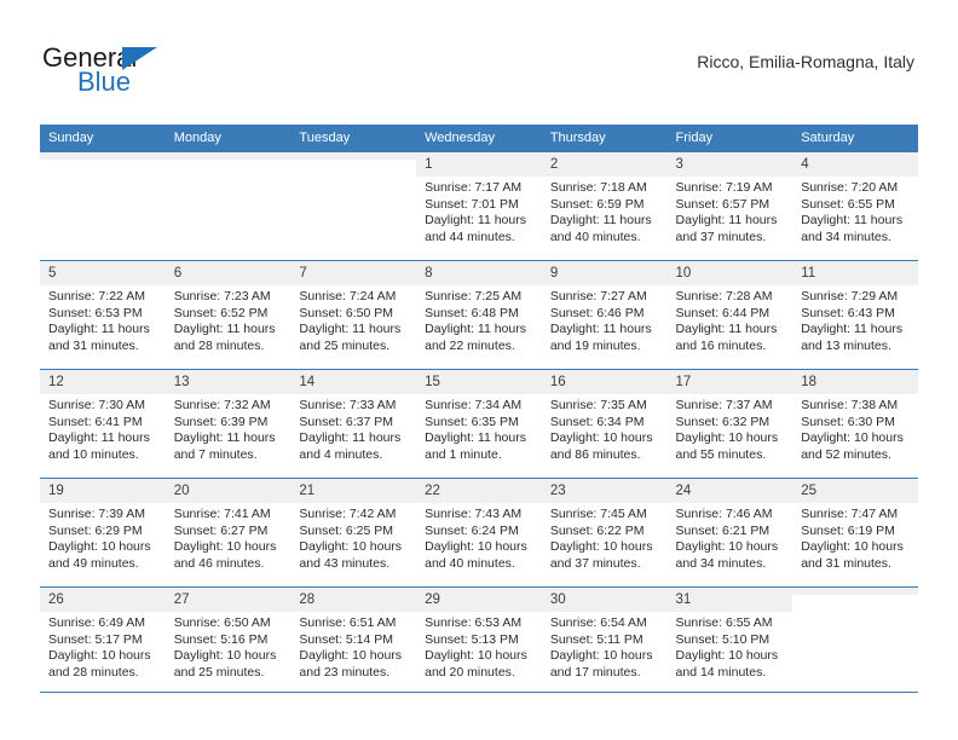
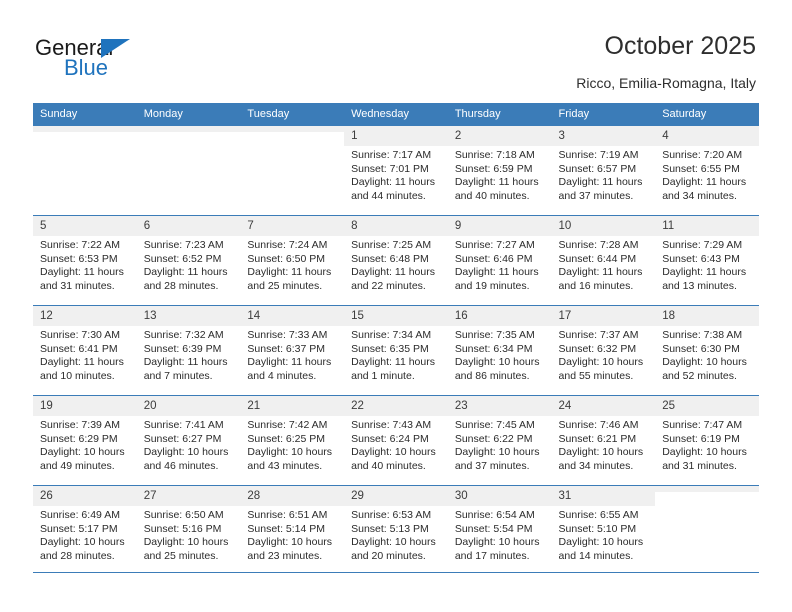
  General
  Blue
+ October 2025
  Ricco, Emilia-Romagna, Italy
  Sunday	Monday	Tuesday	Wednesday	Thursday	Friday	Saturday
  			1Sunrise: 7:17 AMSunset: 7:01 PMDaylight: 11 hoursand 44 minutes.	2Sunrise: 7:18 AMSunset: 6:59 PMDaylight: 11 hoursand 40 minutes.	3Sunrise: 7:19 AMSunset: 6:57 PMDaylight: 11 hoursand 37 minutes.	4Sunrise: 7:20 AMSunset: 6:55 PMDaylight: 11 hoursand 34 minutes.
  5Sunrise: 7:22 AMSunset: 6:53 PMDaylight: 11 hoursand 31 minutes.	6Sunrise: 7:23 AMSunset: 6:52 PMDaylight: 11 hoursand 28 minutes.	7Sunrise: 7:24 AMSunset: 6:50 PMDaylight: 11 hoursand 25 minutes.	8Sunrise: 7:25 AMSunset: 6:48 PMDaylight: 11 hoursand 22 minutes.	9Sunrise: 7:27 AMSunset: 6:46 PMDaylight: 11 hoursand 19 minutes.	10Sunrise: 7:28 AMSunset: 6:44 PMDaylight: 11 hoursand 16 minutes.	11Sunrise: 7:29 AMSunset: 6:43 PMDaylight: 11 hoursand 13 minutes.
  12Sunrise: 7:30 AMSunset: 6:41 PMDaylight: 11 hoursand 10 minutes.	13Sunrise: 7:32 AMSunset: 6:39 PMDaylight: 11 hoursand 7 minutes.	14Sunrise: 7:33 AMSunset: 6:37 PMDaylight: 11 hoursand 4 minutes.	15Sunrise: 7:34 AMSunset: 6:35 PMDaylight: 11 hoursand 1 minute.	16Sunrise: 7:35 AMSunset: 6:34 PMDaylight: 10 hoursand 86 minutes.	17Sunrise: 7:37 AMSunset: 6:32 PMDaylight: 10 hoursand 55 minutes.	18Sunrise: 7:38 AMSunset: 6:30 PMDaylight: 10 hoursand 52 minutes.
  19Sunrise: 7:39 AMSunset: 6:29 PMDaylight: 10 hoursand 49 minutes.	20Sunrise: 7:41 AMSunset: 6:27 PMDaylight: 10 hoursand 46 minutes.	21Sunrise: 7:42 AMSunset: 6:25 PMDaylight: 10 hoursand 43 minutes.	22Sunrise: 7:43 AMSunset: 6:24 PMDaylight: 10 hoursand 40 minutes.	23Sunrise: 7:45 AMSunset: 6:22 PMDaylight: 10 hoursand 37 minutes.	24Sunrise: 7:46 AMSunset: 6:21 PMDaylight: 10 hoursand 34 minutes.	25Sunrise: 7:47 AMSunset: 6:19 PMDaylight: 10 hoursand 31 minutes.
- 26Sunrise: 6:49 AMSunset: 5:17 PMDaylight: 10 hoursand 28 minutes.	27Sunrise: 6:50 AMSunset: 5:16 PMDaylight: 10 hoursand 25 minutes.	28Sunrise: 6:51 AMSunset: 5:14 PMDaylight: 10 hoursand 23 minutes.	29Sunrise: 6:53 AMSunset: 5:13 PMDaylight: 10 hoursand 20 minutes.	30Sunrise: 6:54 AMSunset: 5:11 PMDaylight: 10 hoursand 17 minutes.	31Sunrise: 6:55 AMSunset: 5:10 PMDaylight: 10 hoursand 14 minutes.
+ 26Sunrise: 6:49 AMSunset: 5:17 PMDaylight: 10 hoursand 28 minutes.	27Sunrise: 6:50 AMSunset: 5:16 PMDaylight: 10 hoursand 25 minutes.	28Sunrise: 6:51 AMSunset: 5:14 PMDaylight: 10 hoursand 23 minutes.	29Sunrise: 6:53 AMSunset: 5:13 PMDaylight: 10 hoursand 20 minutes.	30Sunrise: 6:54 AMSunset: 5:54 PMDaylight: 10 hoursand 17 minutes.	31Sunrise: 6:55 AMSunset: 5:10 PMDaylight: 10 hoursand 14 minutes.
